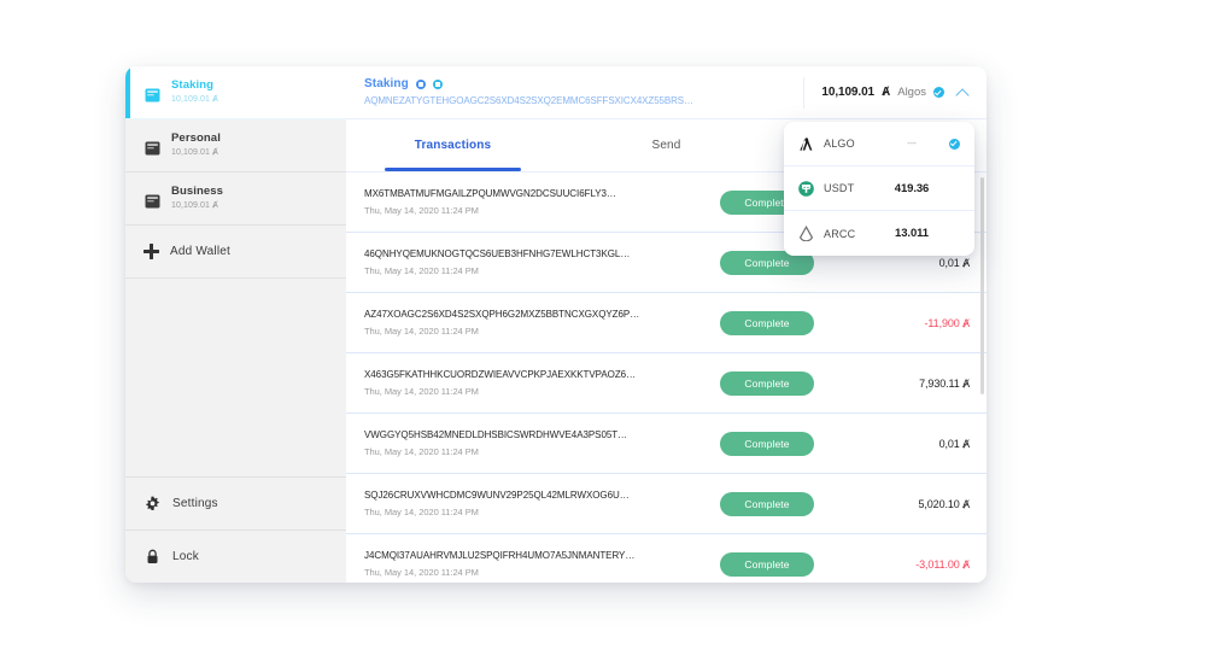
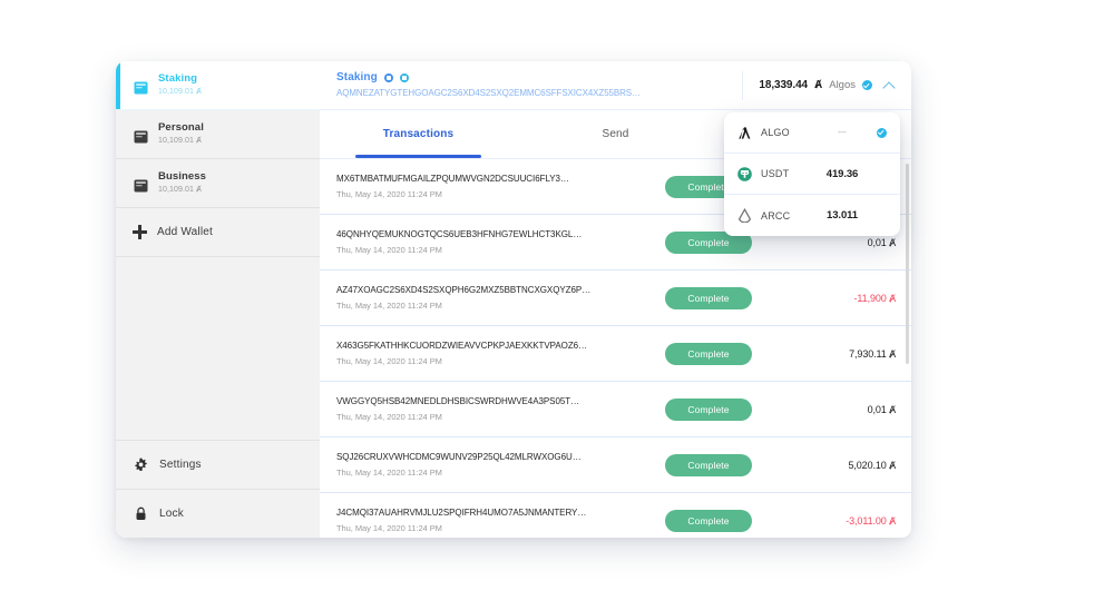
  Staking
  Personal
  Business
  Add Wallet
  Settings
  Lock
  Staking
  AQMNEZATYGTEHGOAGC2S6XD4S2SXQ2EMMC6SFFSXICX4XZ55BRS…
- 10,109.01
+ 18,339.44
  Ⱥ
  Algos
  Transactions
  Send
  MX6TMBATMUFMGAILZPQUMWVGN2DCSUUCI6FLY3…
  Thu, May 14, 2020 11:24 PM
  Complet
  46QNHYQEMUKNOGTQCS6UEB3HFNHG7EWLHCT3KGL…
  Thu, May 14, 2020 11:24 PM
  Complete
  0,01 Ⱥ
  AZ47XOAGC2S6XD4S2SXQPH6G2MXZ5BBTNCXGXQYZ6P…
  Thu, May 14, 2020 11:24 PM
  Complete
  -11,900 Ⱥ
  X463G5FKATHHKCUORDZWIEAVVCPKPJAEXKKTVPAOZ6…
  Thu, May 14, 2020 11:24 PM
  Complete
  7,930.11 Ⱥ
  VWGGYQ5HSB42MNEDLDHSBICSWRDHWVE4A3PS05T…
  Thu, May 14, 2020 11:24 PM
  Complete
  0,01 Ⱥ
  SQJ26CRUXVWHCDMC9WUNV29P25QL42MLRWXOG6U…
  Thu, May 14, 2020 11:24 PM
  Complete
  5,020.10 Ⱥ
  J4CMQI37AUAHRVMJLU2SPQIFRH4UMO7A5JNMANTERY…
  Thu, May 14, 2020 11:24 PM
  Complete
  -3,011.00 Ⱥ
  ALGO
  USDT
  419.36
  ARCC
  13.011
